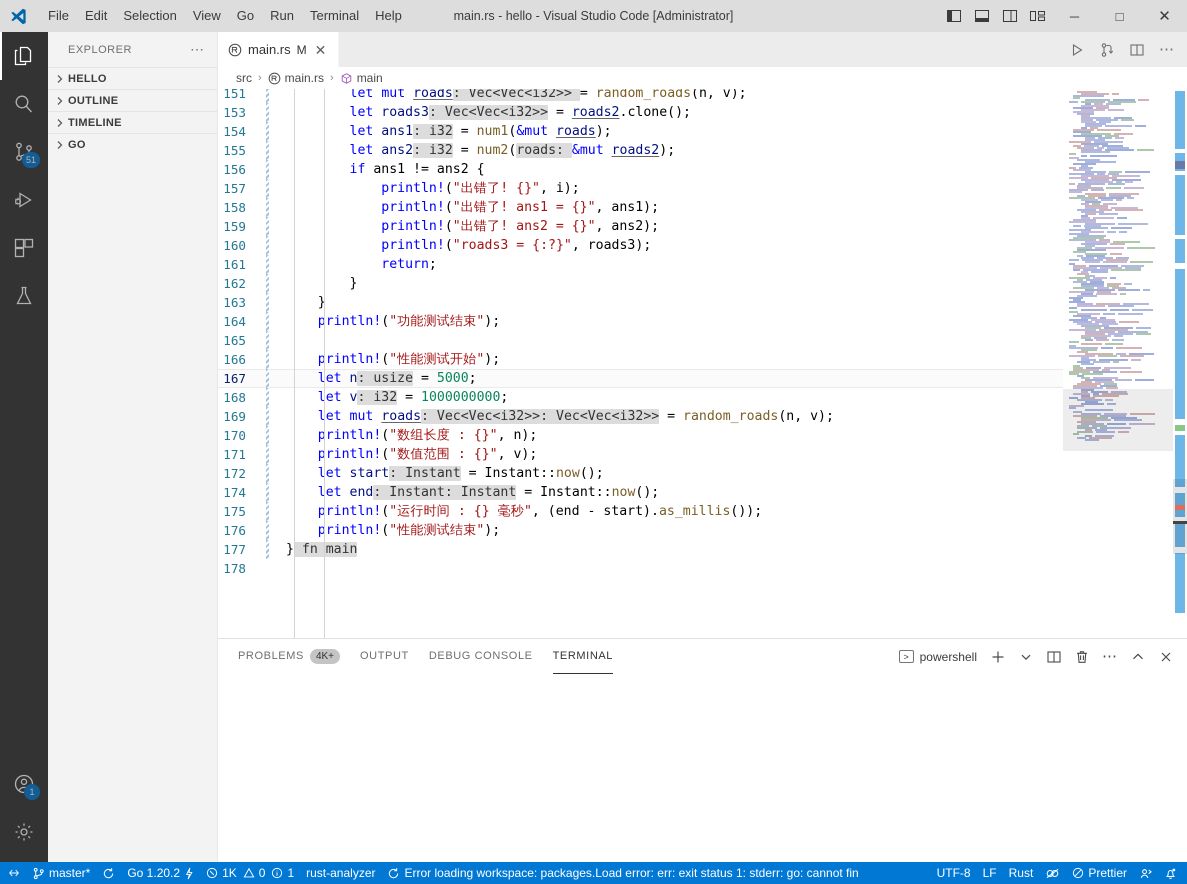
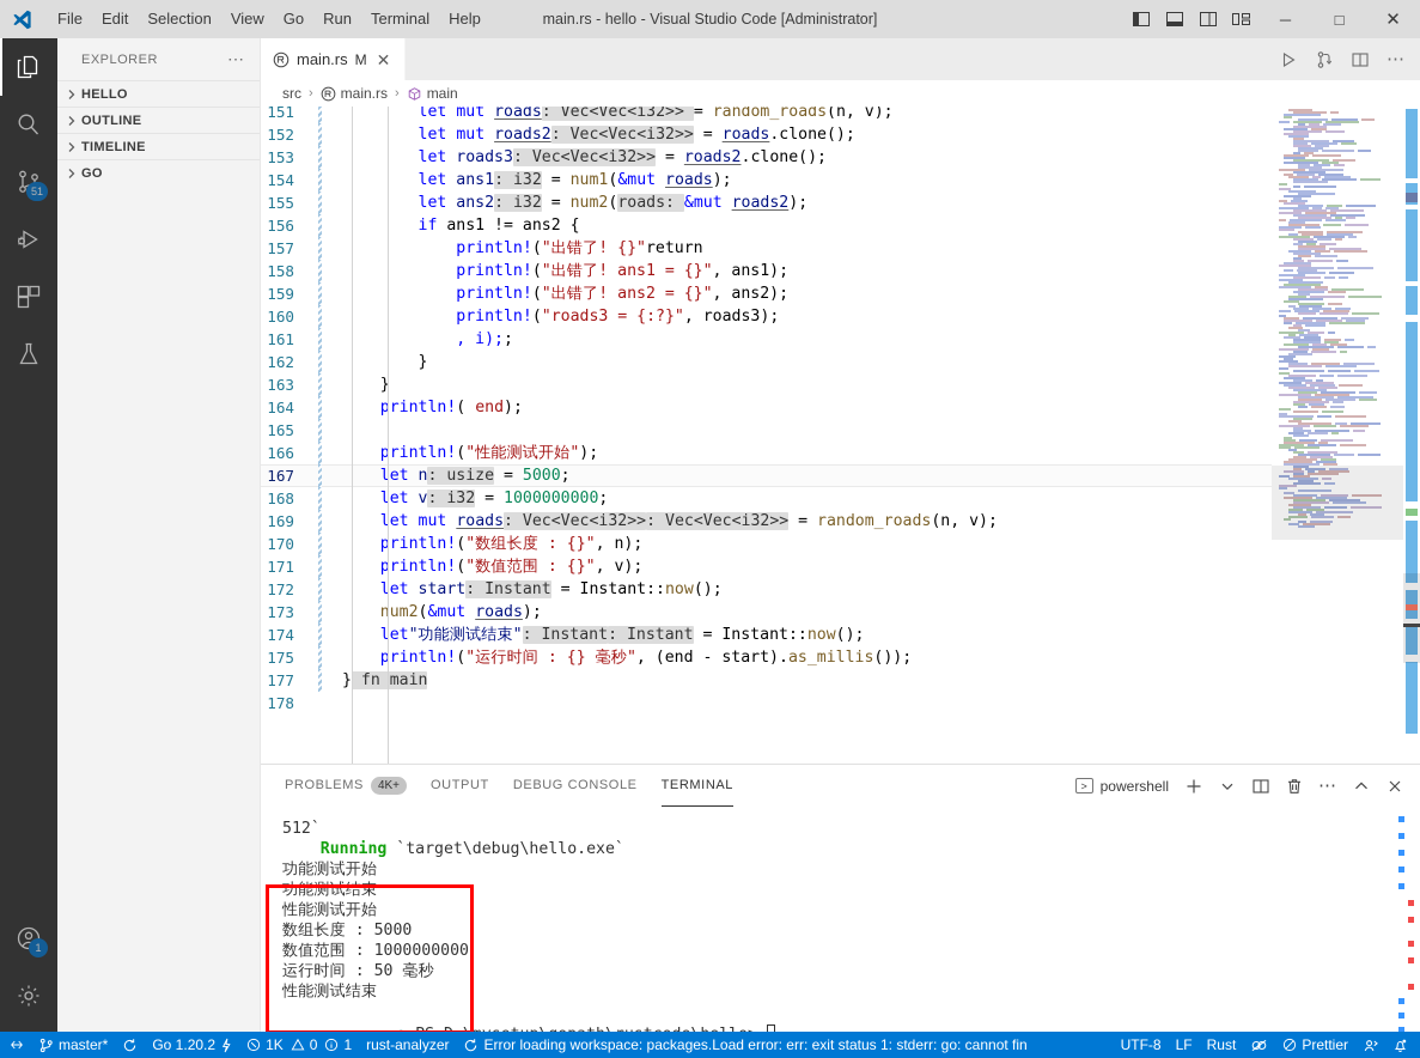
  File
  Edit
  Selection
  View
  Go
  Run
  Terminal
  Help
  main.rs - hello - Visual Studio Code [Administrator]
  ─
  □
  ✕
  51
  1
  EXPLORER
  ⋯
  HELLO
  OUTLINE
  TIMELINE
  GO
  main.rs
  M
  ✕
  ⋯
  src
  ›
  main.rs
  ›
  main
  151
  let mut roads: Vec<Vec<i32>> = random_roads(n, v);
+ 152
+ let mut roads2: Vec<Vec<i32>> = roads.clone();
  153
  let roads3: Vec<Vec<i32>> = roads2.clone();
  154
  let ans1: i32 = num1(&mut roads);
  155
  let ans2: i32 = num2(roads: &mut roads2);
  156
  if ans1 != ans2 {
  157
- println!("出错了! {}", i);
+ println!("出错了! {}"return
  158
  println!("出错了! ans1 = {}", ans1);
  159
  println!("出错了! ans2 = {}", ans2);
  160
  println!("roads3 = {:?}", roads3);
  161
- return;
+ , i);;
  162
  }
  163
  }
  164
- println!("功能测试结束");
+ println!( end);
  165
  166
  println!("性能测试开始");
  167
  let n: usize = 5000;
  168
  let v: i32 = 1000000000;
  169
  let mut roads: Vec<Vec<i32>>: Vec<Vec<i32>> = random_roads(n, v);
  170
  println!("数组长度 : {}", n);
  171
  println!("数值范围 : {}", v);
  172
  let start: Instant = Instant::now();
+ 173
+ num2(&mut roads);
  174
- let end: Instant: Instant = Instant::now();
+ let"功能测试结束": Instant: Instant = Instant::now();
  175
  println!("运行时间 : {} 毫秒", (end - start).as_millis());
- 176
- println!("性能测试结束");
  177
  } fn main
  178
  PROBLEMS
  4K+
  OUTPUT
  DEBUG CONSOLE
  TERMINAL
  >
  powershell
  ⋯
+ 512`
+ Running `target\debug\hello.exe`
+ 功能测试开始
+ 功能测试结束
+ 性能测试开始
+ 数组长度 : 5000
+ 数值范围 : 1000000000
+ 运行时间 : 50 毫秒
+ 性能测试结束
  master*
  Go 1.20.2
  1K
  0
  1
  rust-analyzer
  Error loading workspace: packages.Load error: err: exit status 1: stderr: go: cannot fin
  UTF-8
  LF
  Rust
  Prettier
